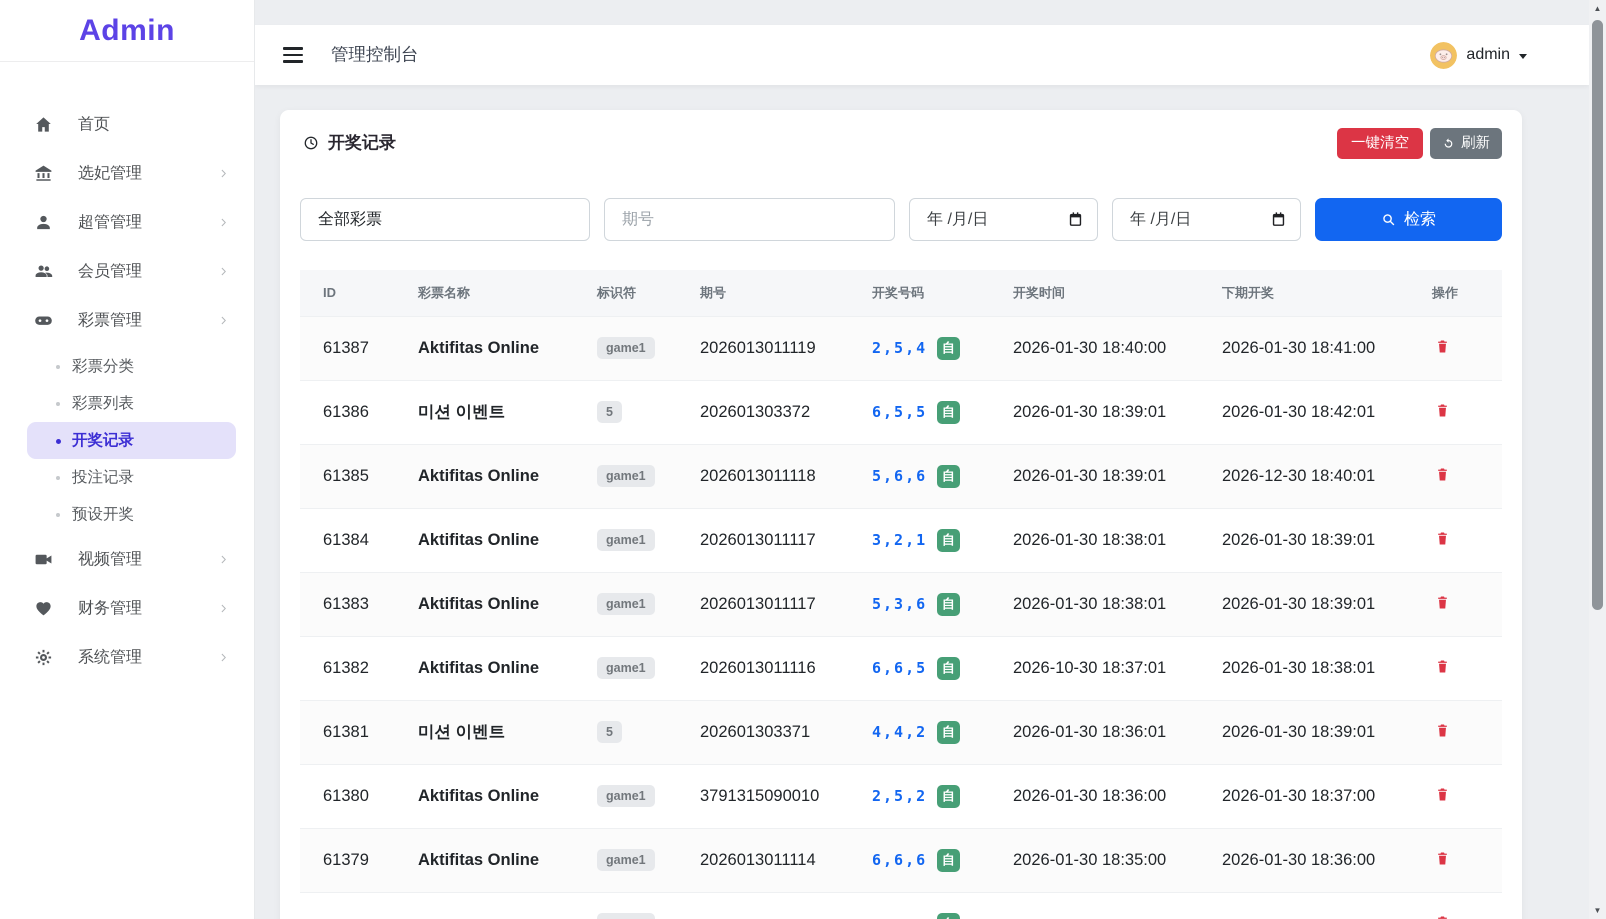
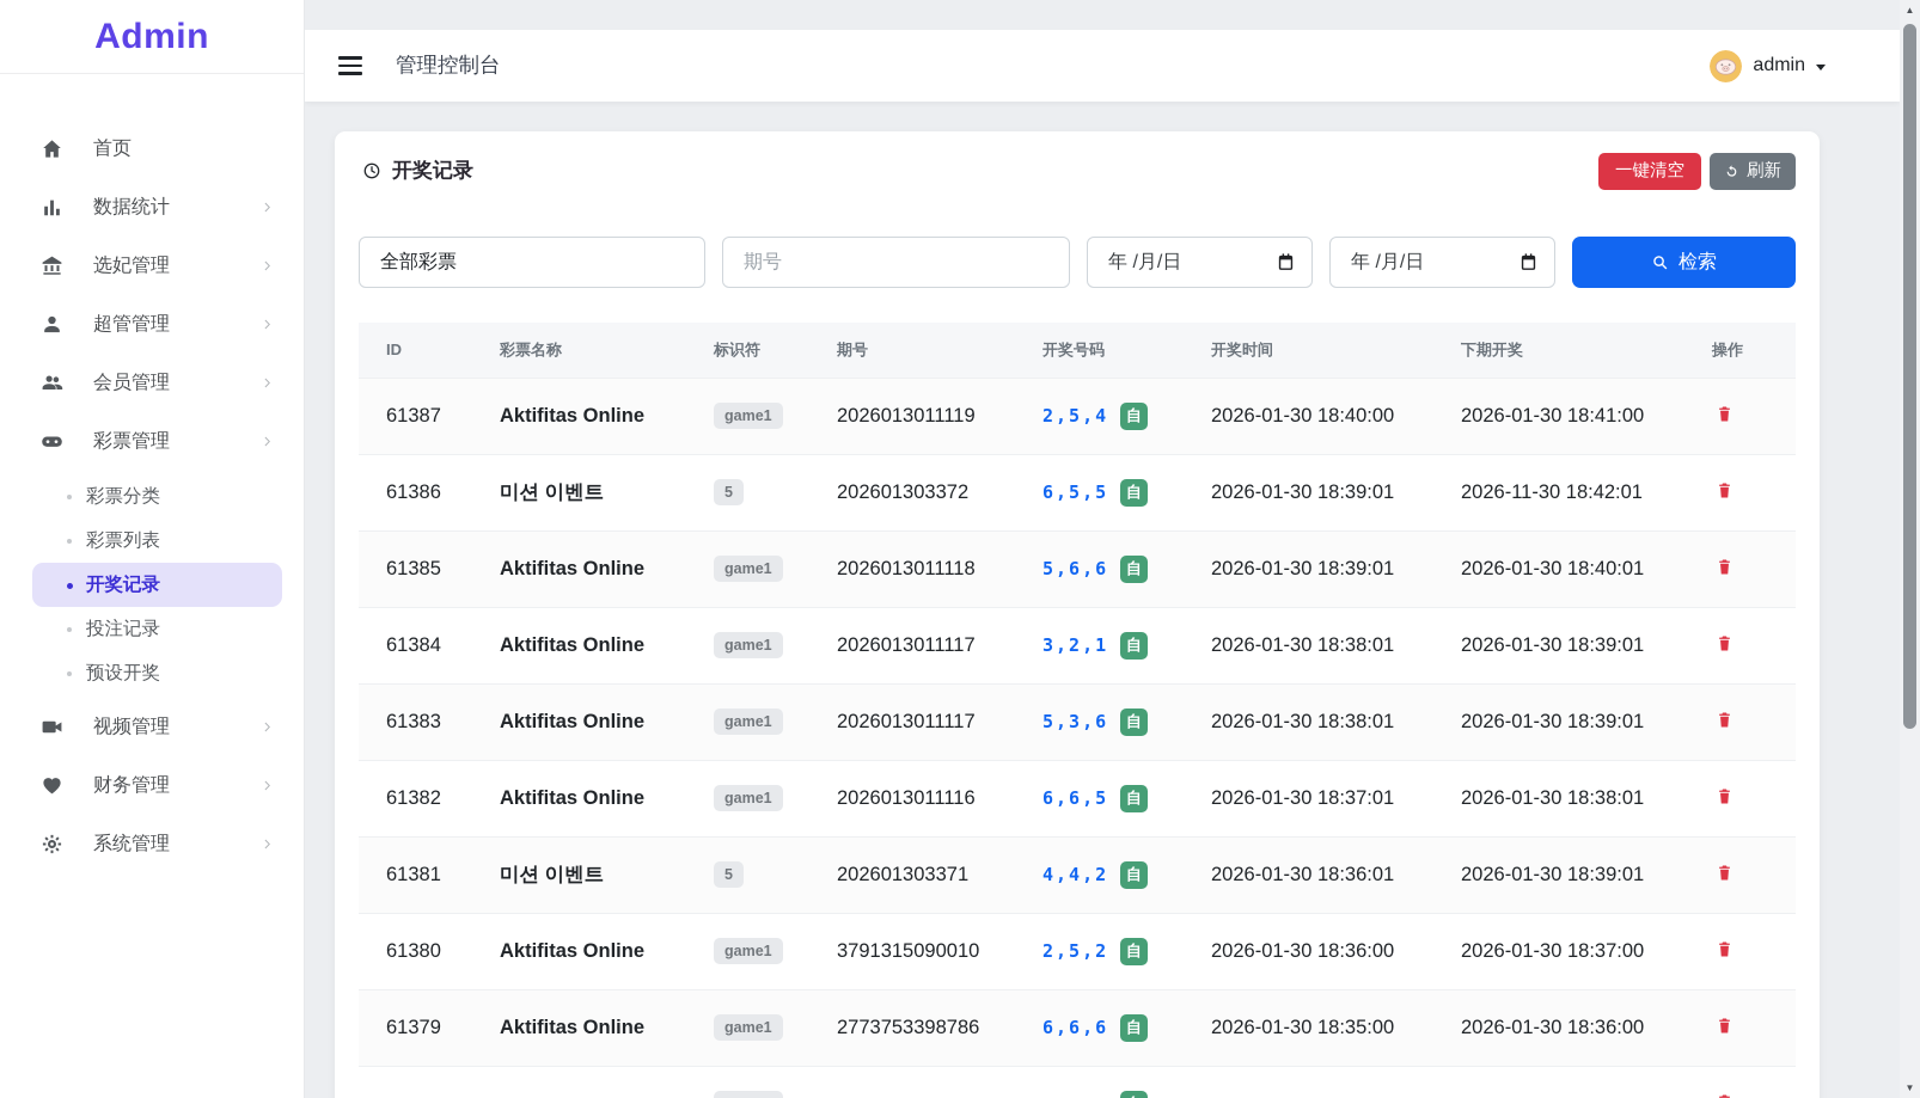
  Admin
  首页
+ 数据统计
  选妃管理
  超管管理
  会员管理
  彩票管理
  彩票分类
  彩票列表
  开奖记录
  投注记录
  预设开奖
  视频管理
  财务管理
  系统管理
  管理控制台
  admin
  开奖记录
  一键清空
  刷新
  全部彩票
  期号
  年 /月/日
  年 /月/日
  检索
  ID	彩票名称	标识符	期号	开奖号码	开奖时间	下期开奖	操作
  61387	Aktifitas Online	game1	2026013011119	2,5,4 自	2026-01-30 18:40:00	2026-01-30 18:41:00
- 61386	미션 이벤트	5	202601303372	6,5,5 自	2026-01-30 18:39:01	2026-01-30 18:42:01
+ 61386	미션 이벤트	5	202601303372	6,5,5 自	2026-01-30 18:39:01	2026-11-30 18:42:01
- 61385	Aktifitas Online	game1	2026013011118	5,6,6 自	2026-01-30 18:39:01	2026-12-30 18:40:01
+ 61385	Aktifitas Online	game1	2026013011118	5,6,6 自	2026-01-30 18:39:01	2026-01-30 18:40:01
  61384	Aktifitas Online	game1	2026013011117	3,2,1 自	2026-01-30 18:38:01	2026-01-30 18:39:01
  61383	Aktifitas Online	game1	2026013011117	5,3,6 自	2026-01-30 18:38:01	2026-01-30 18:39:01
- 61382	Aktifitas Online	game1	2026013011116	6,6,5 自	2026-10-30 18:37:01	2026-01-30 18:38:01
+ 61382	Aktifitas Online	game1	2026013011116	6,6,5 自	2026-01-30 18:37:01	2026-01-30 18:38:01
  61381	미션 이벤트	5	202601303371	4,4,2 自	2026-01-30 18:36:01	2026-01-30 18:39:01
  61380	Aktifitas Online	game1	3791315090010	2,5,2 自	2026-01-30 18:36:00	2026-01-30 18:37:00
- 61379	Aktifitas Online	game1	2026013011114	6,6,6 自	2026-01-30 18:35:00	2026-01-30 18:36:00
+ 61379	Aktifitas Online	game1	2773753398786	6,6,6 自	2026-01-30 18:35:00	2026-01-30 18:36:00
  ▲
  ▼
